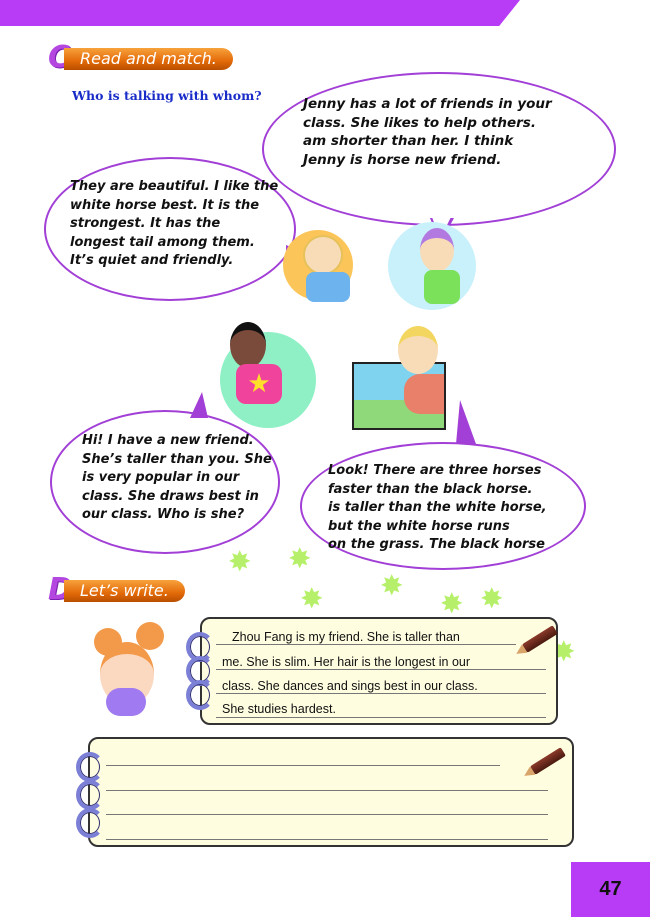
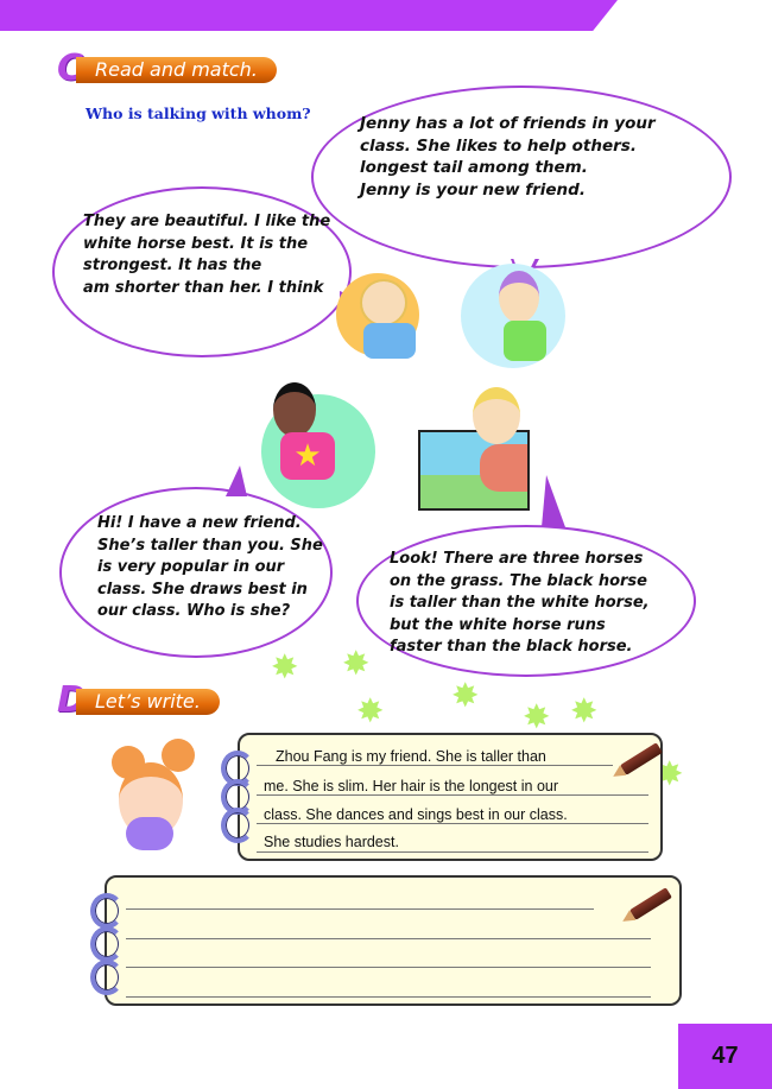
  C
  Read and match.
  Who is talking with whom?
  Jenny has a lot of friends in your
  class. She likes to help others.
- am shorter than her. I think
+ longest tail among them.
- Jenny is horse new friend.
+ Jenny is your new friend.
  They are beautiful. I like the
  white horse best. It is the
  strongest. It has the
- longest tail among them.
+ am shorter than her. I think
- It’s quiet and friendly.
  ★
  Hi! I have a new friend.
  She’s taller than you. She
  is very popular in our
  class. She draws best in
  our class. Who is she?
  Look! There are three horses
- faster than the black horse.
+ on the grass. The black horse
  is taller than the white horse,
  but the white horse runs
- on the grass. The black horse
+ faster than the black horse.
  ✸
  ✸
  ✸
  ✸
  ✸
  ✸
  ✸
  D
  Let’s write.
  Zhou Fang is my friend. She is taller than
  me. She is slim. Her hair is the longest in our
  class. She dances and sings best in our class.
  She studies hardest.
  47
